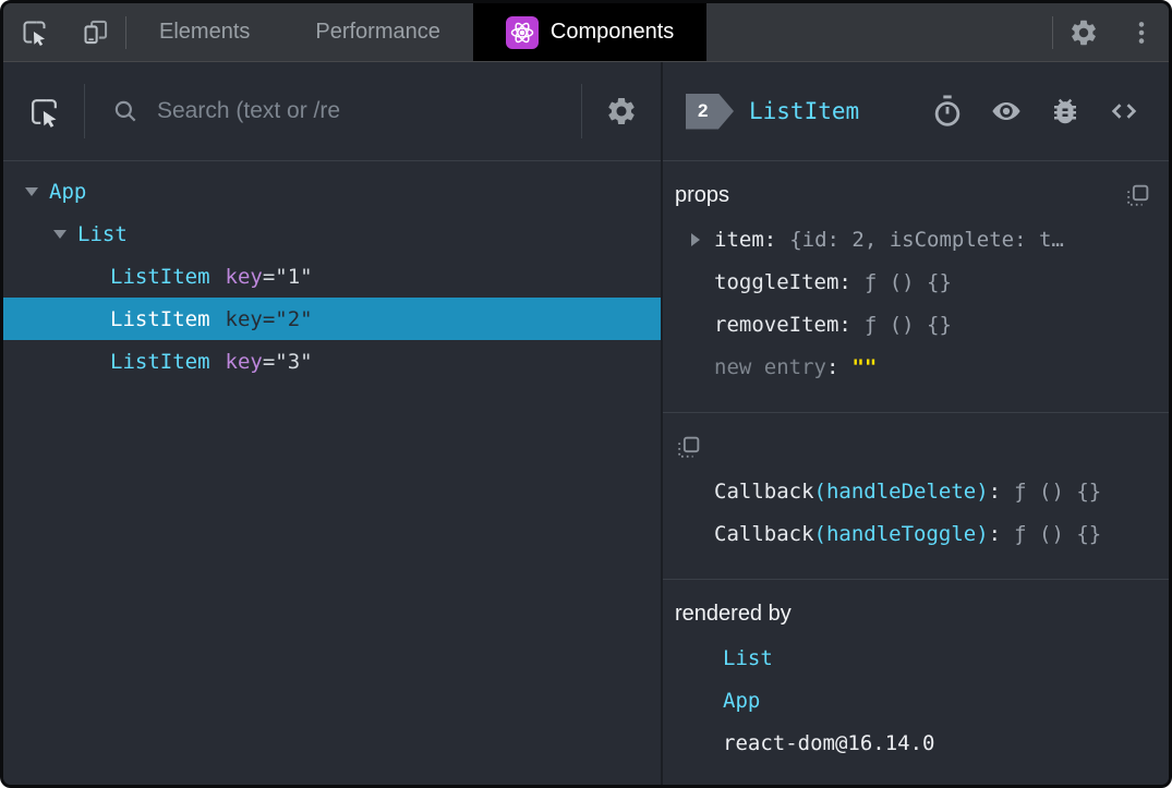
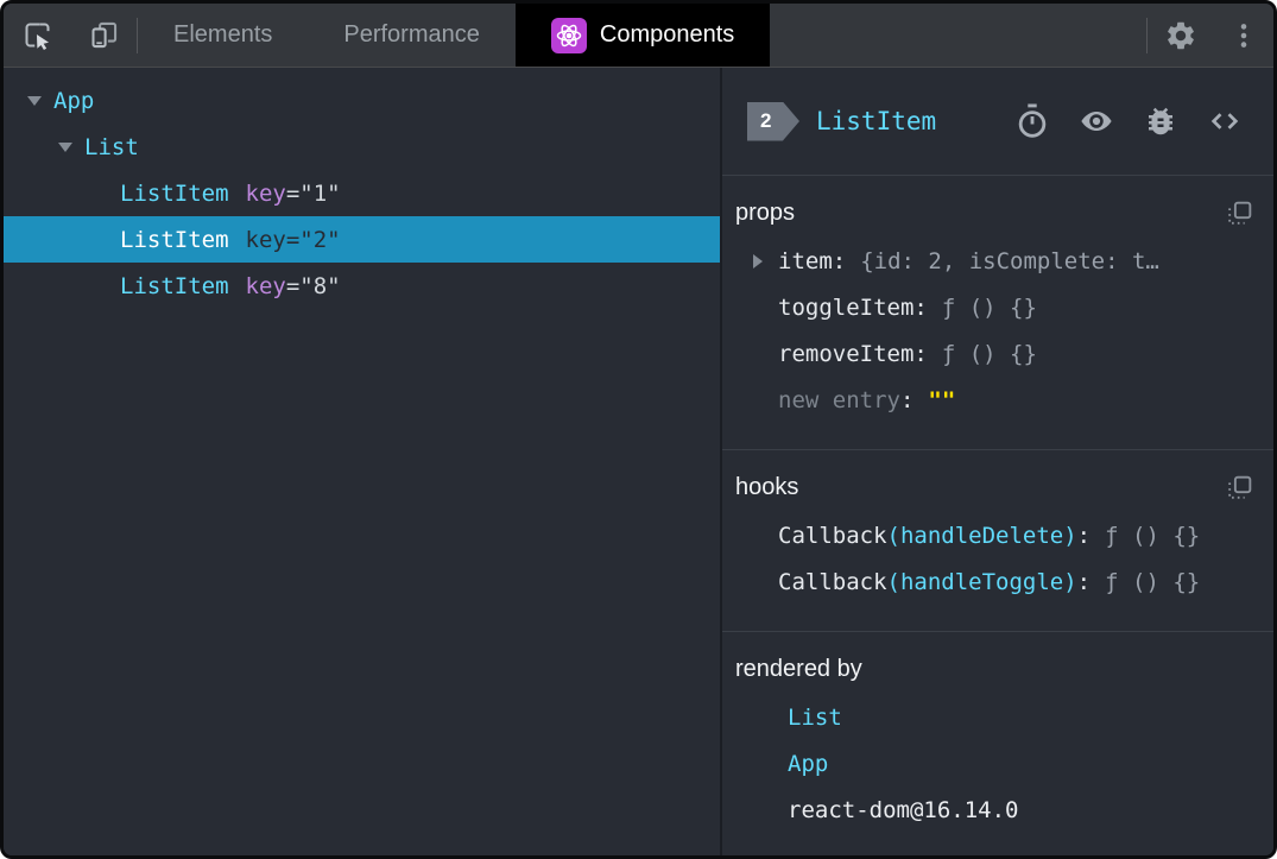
  Elements
  Performance
  Components
- Search (text or /re
  App
  List
  ListItem
  key
  ="1"
  ListItem
  key
  ="2"
  ListItem
  key
- ="3"
+ ="8"
  2
  ListItem
  props
  item
  :
  {id: 2, isComplete: t…
  toggleItem
  :
  ƒ () {}
  removeItem
  :
  ƒ () {}
  new entry
  :
  ""
+ hooks
  Callback
  (handleDelete)
  :
  ƒ () {}
  Callback
  (handleToggle)
  :
  ƒ () {}
  rendered by
  List
  App
  react-dom@16.14.0
